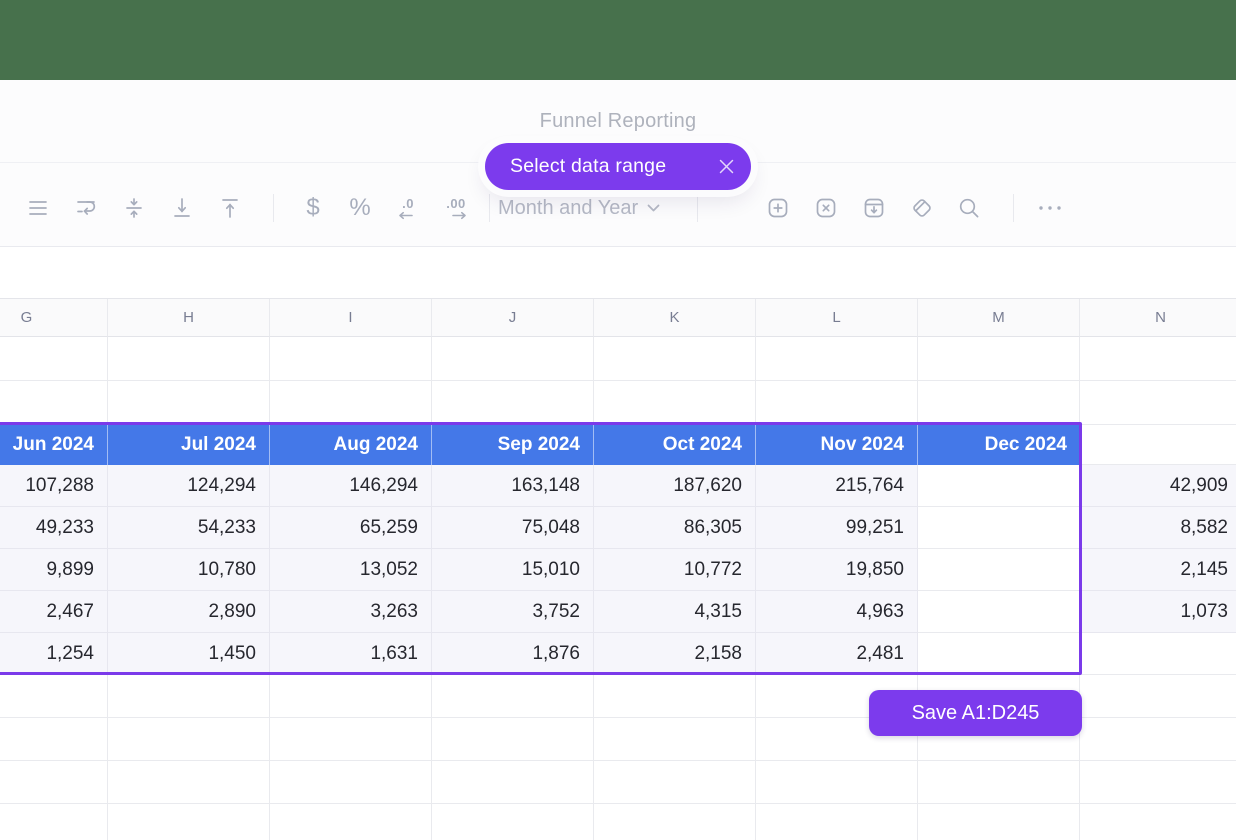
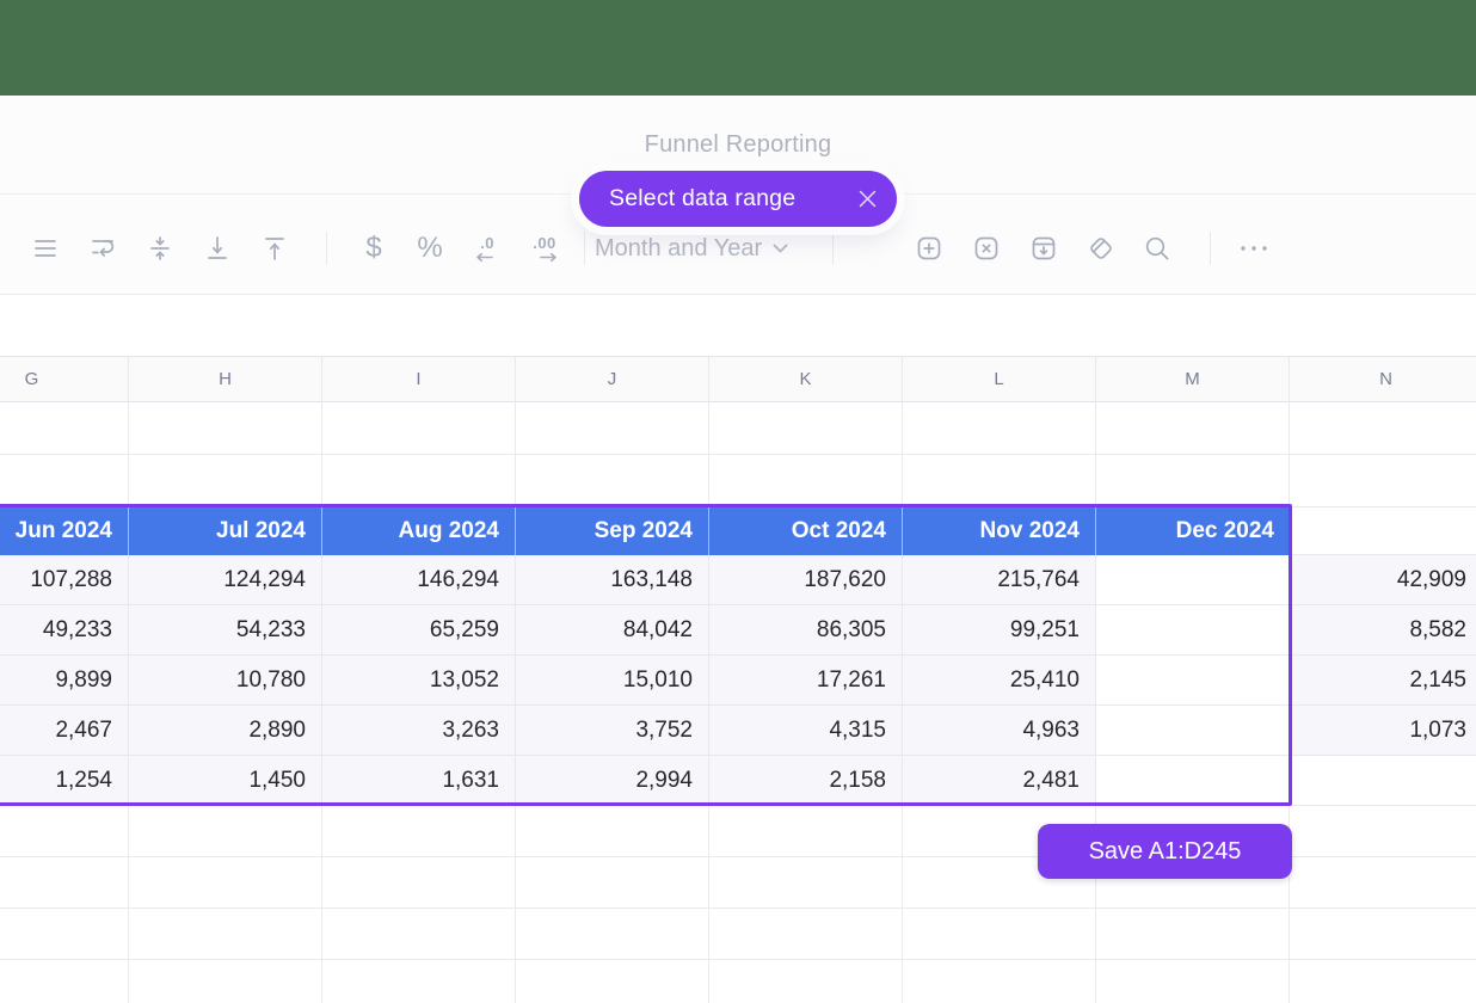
  Funnel Reporting
  $
  %
  .0
  .00
  Month and Year
  Select data range
  G
  H
  I
  J
  K
  L
  M
  N
  Jun 2024
  Jul 2024
  Aug 2024
  Sep 2024
  Oct 2024
  Nov 2024
  Dec 2024
  107,288
  124,294
  146,294
  163,148
  187,620
  215,764
  42,909
  49,233
  54,233
  65,259
- 75,048
+ 84,042
  86,305
  99,251
  8,582
  9,899
  10,780
  13,052
  15,010
- 10,772
+ 17,261
- 19,850
+ 25,410
  2,145
  2,467
  2,890
  3,263
  3,752
  4,315
  4,963
  1,073
  1,254
  1,450
  1,631
- 1,876
+ 2,994
  2,158
  2,481
  Save A1:D245
